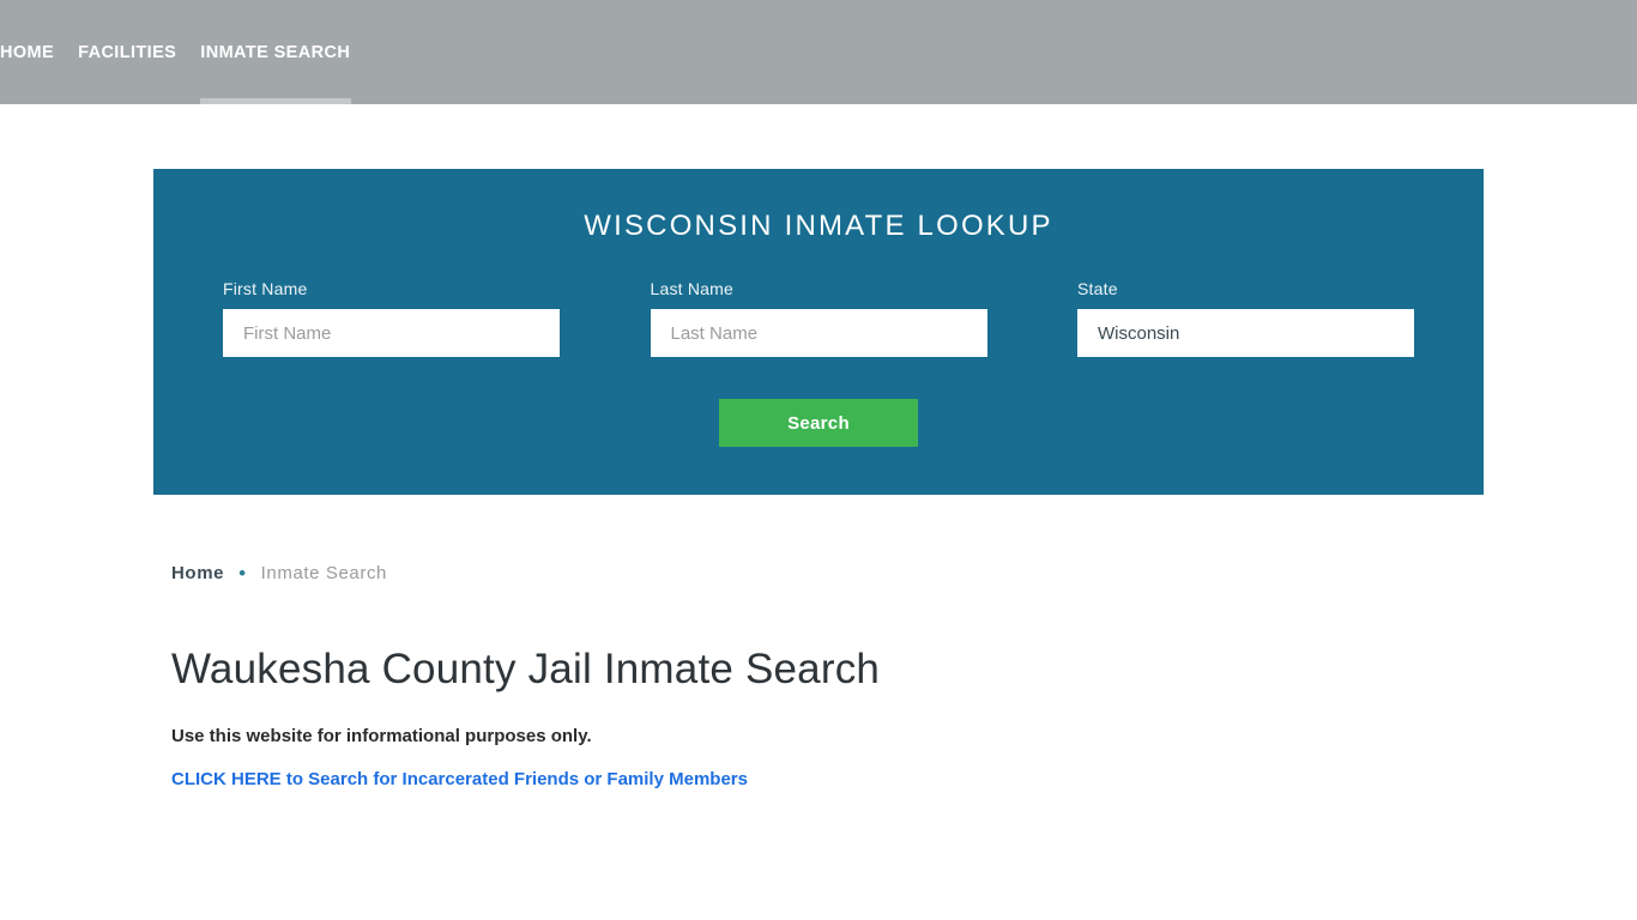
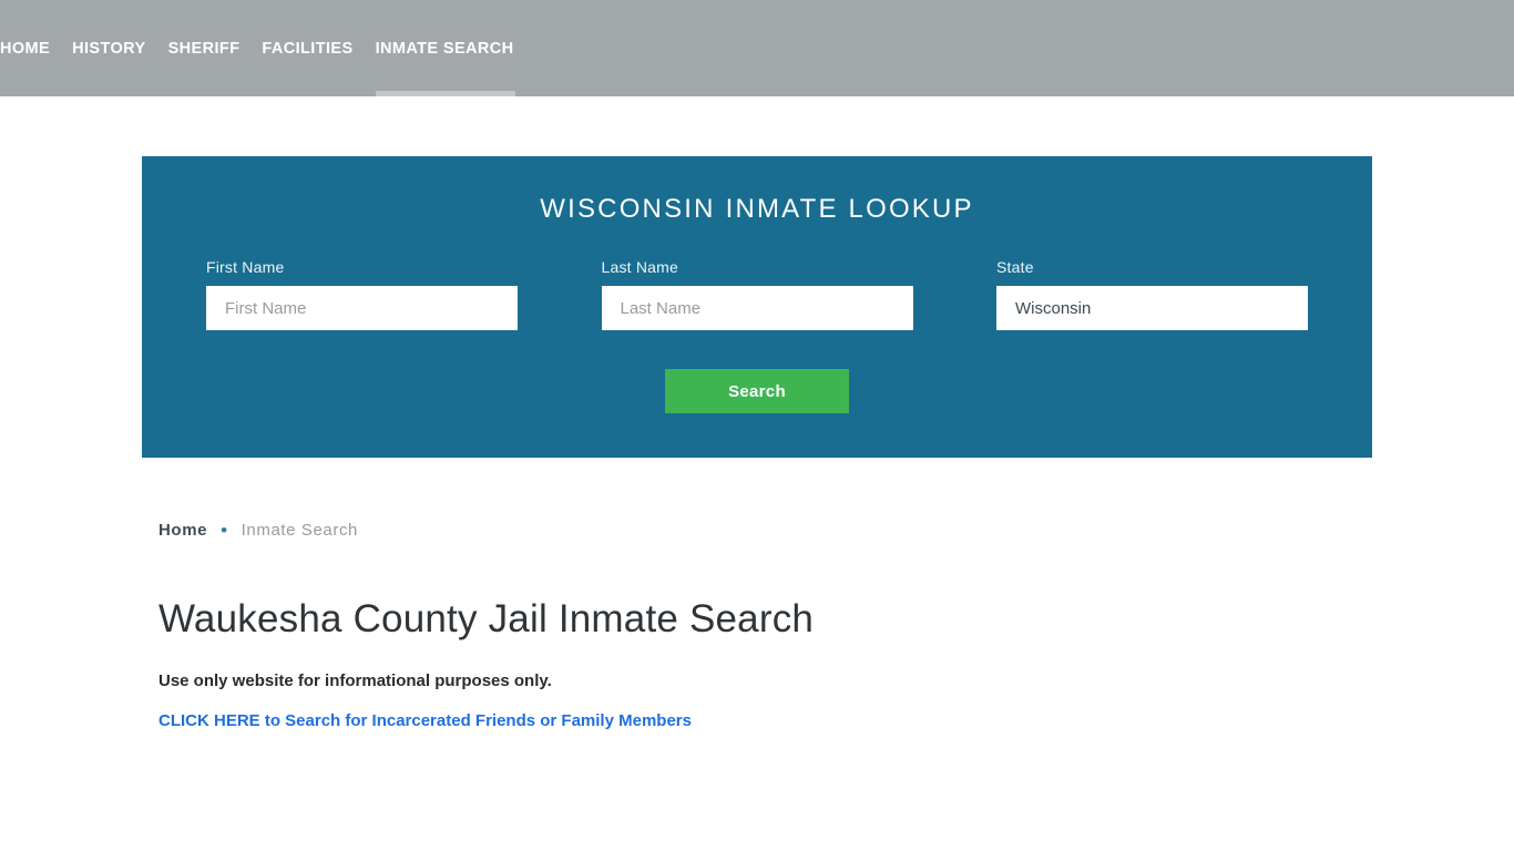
  HOME
+ HISTORY
+ SHERIFF
  FACILITIES
  INMATE SEARCH
  WISCONSIN INMATE LOOKUP
  First Name
  First Name
  Last Name
  Last Name
  State
  Wisconsin
  Search
  Home
  •
  Inmate Search
  Waukesha County Jail Inmate Search
- Use this website for informational purposes only.
+ Use only website for informational purposes only.
  CLICK HERE to Search for Incarcerated Friends or Family Members
